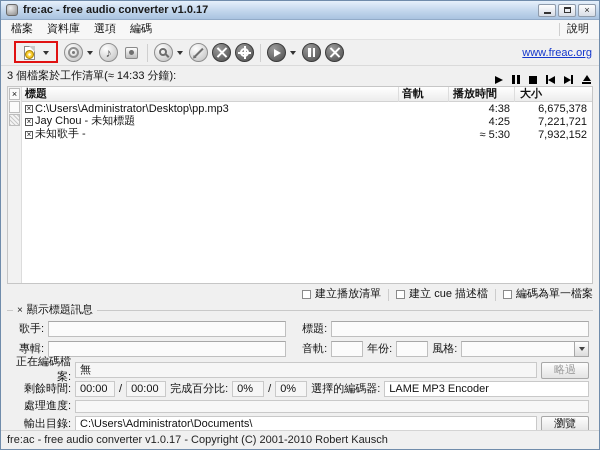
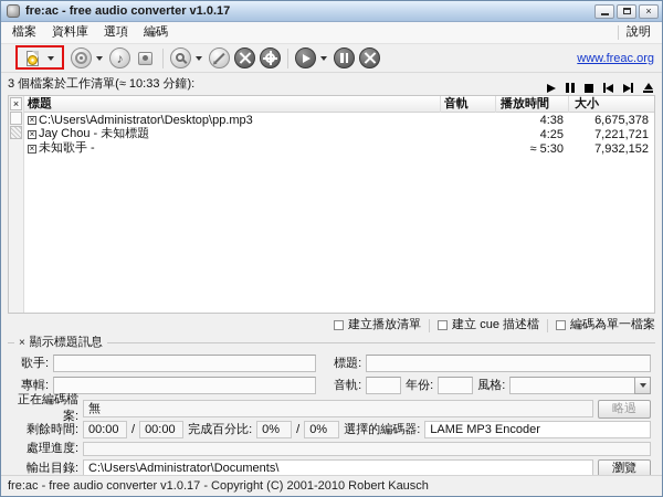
  fre:ac - free audio converter v1.0.17
  ×
  檔案
  資料庫
  選項
  編碼
  說明
  ♪
  www.freac.org
- 3 個檔案於工作清單(≈ 14:33 分鐘):
+ 3 個檔案於工作清單(≈ 10:33 分鐘):
  ×
  標題
  音軌
  播放時間
  大小
  ×
  C:\Users\Administrator\Desktop\pp.mp3
  4:38
  6,675,378
  ×
  Jay Chou - 未知標題
  4:25
  7,221,721
  ×
  未知歌手 -
  ≈ 5:30
  7,932,152
  建立播放清單
  建立 cue 描述檔
  編碼為單一檔案
  ×
  顯示標題訊息
  歌手:
  標題:
  專輯:
  音軌:
  年份:
  風格:
  正在編碼檔案:
  無
  略過
  剩餘時間:
  00:00
  /
  00:00
  完成百分比:
  0%
  /
  0%
  選擇的編碼器:
  LAME MP3 Encoder
  處理進度:
  輸出目錄:
  C:\Users\Administrator\Documents\
  瀏覽
  fre:ac - free audio converter v1.0.17 - Copyright (C) 2001-2010 Robert Kausch
